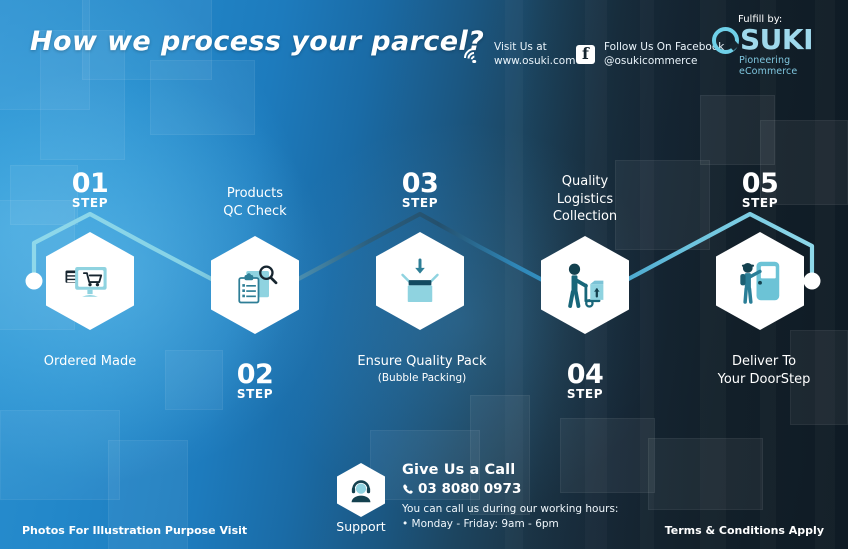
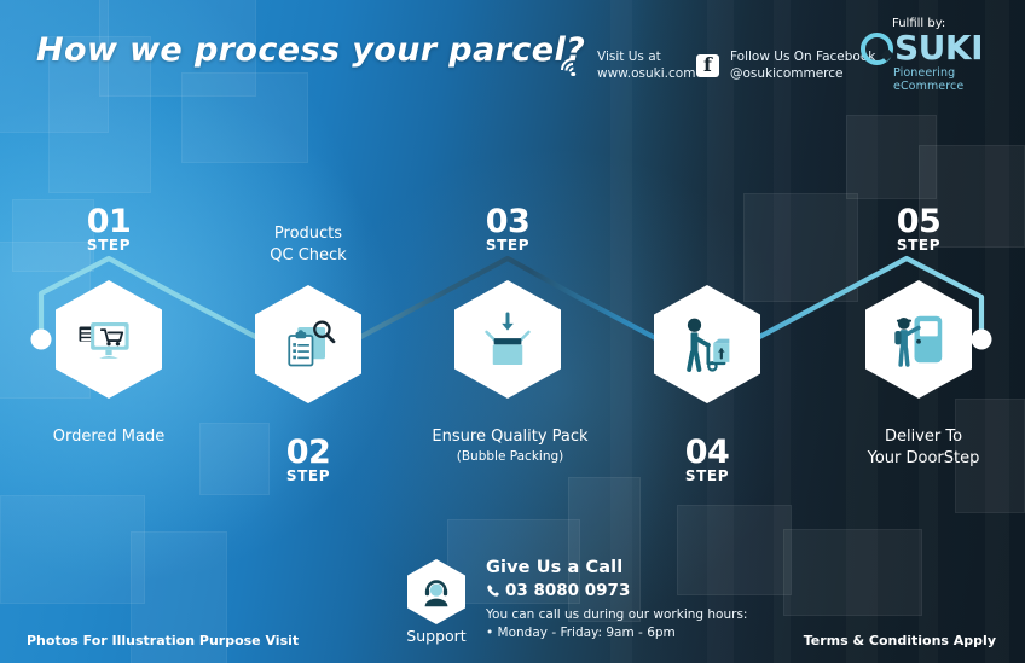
  How we process your parcel?
  Visit Us at
  www.osuki.com
  f
  Follow Us On Facebo
  @osukicommerce
  Fulfill by:
  SUKI
  Pioneering eCommerce
  01
  STEP
  Ordered Made
  Products
  QC Check
  02
  STEP
  03
  STEP
  Ensure Quality Pack
  (Bubble Packing)
- Quality
- Logistics
- Collection
  04
  STEP
  05
  STEP
  Deliver To
  Your DoorStep
  Support
  Give Us a Call
  03 8080 0973
  You can call us during our working hours:
  • Monday - Friday: 9am - 6pm
  Photos For Illustration Purpose Visit
  Terms & Conditions Apply
